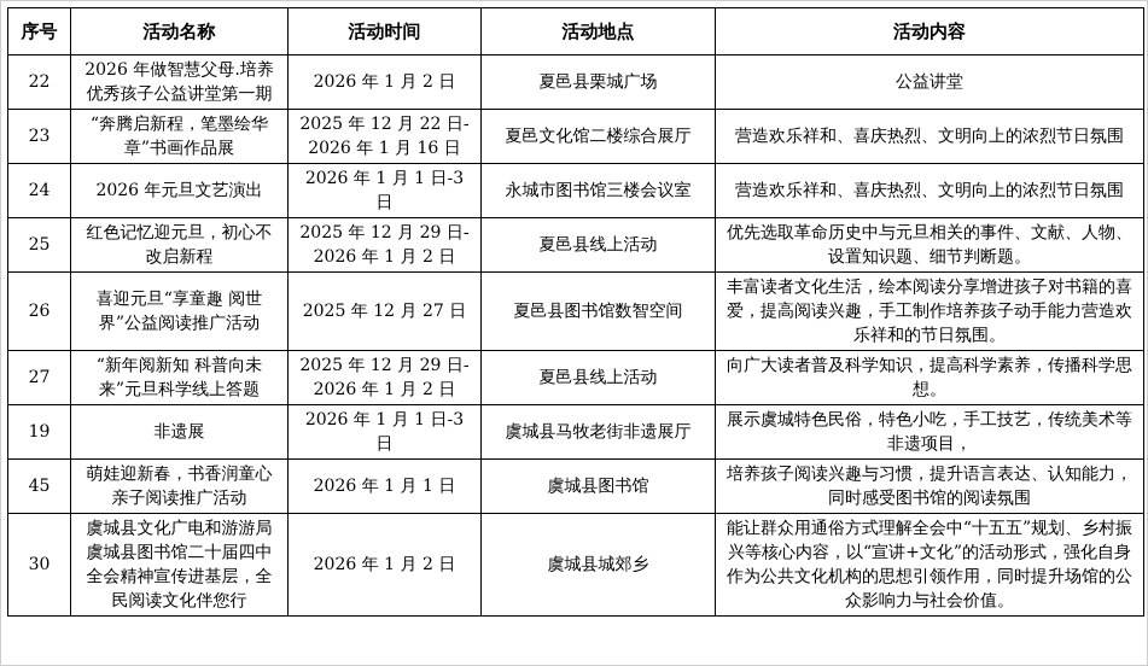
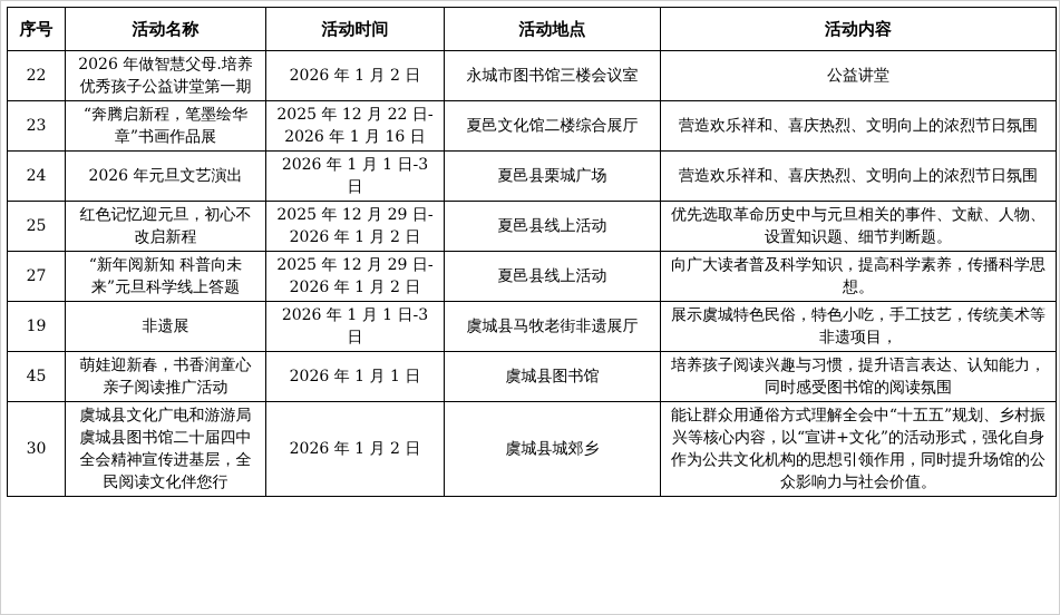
  序号	活动名称	活动时间	活动地点	活动内容
- 22	2026 年做智慧父母.培养优秀孩子公益讲堂第一期	2026 年 1 月 2 日	夏邑县栗城广场	公益讲堂
+ 22	2026 年做智慧父母.培养优秀孩子公益讲堂第一期	2026 年 1 月 2 日	永城市图书馆三楼会议室	公益讲堂
  23	“奔腾启新程，笔墨绘华章”书画作品展	2025 年 12 月 22 日-2026 年 1 月 16 日	夏邑文化馆二楼综合展厅	营造欢乐祥和、喜庆热烈、文明向上的浓烈节日氛围
- 24	2026 年元旦文艺演出	2026 年 1 月 1 日-3 日	永城市图书馆三楼会议室	营造欢乐祥和、喜庆热烈、文明向上的浓烈节日氛围
+ 24	2026 年元旦文艺演出	2026 年 1 月 1 日-3 日	夏邑县栗城广场	营造欢乐祥和、喜庆热烈、文明向上的浓烈节日氛围
  25	红色记忆迎元旦，初心不改启新程	2025 年 12 月 29 日-2026 年 1 月 2 日	夏邑县线上活动	优先选取革命历史中与元旦相关的事件、文献、人物、设置知识题、细节判断题。
- 26	喜迎元旦“享童趣 阅世界”公益阅读推广活动	2025 年 12 月 27 日	夏邑县图书馆数智空间	丰富读者文化生活，绘本阅读分享增进孩子对书籍的喜爱，提高阅读兴趣，手工制作培养孩子动手能力营造欢乐祥和的节日氛围。
  27	“新年阅新知 科普向未来”元旦科学线上答题	2025 年 12 月 29 日-2026 年 1 月 2 日	夏邑县线上活动	向广大读者普及科学知识，提高科学素养，传播科学思想。
  19	非遗展	2026 年 1 月 1 日-3 日	虞城县马牧老街非遗展厅	展示虞城特色民俗，特色小吃，手工技艺，传统美术等非遗项目，
  45	萌娃迎新春，书香润童心亲子阅读推广活动	2026 年 1 月 1 日	虞城县图书馆	培养孩子阅读兴趣与习惯，提升语言表达、认知能力，同时感受图书馆的阅读氛围
  30	虞城县文化广电和游游局虞城县图书馆二十届四中全会精神宣传进基层，全民阅读文化伴您行	2026 年 1 月 2 日	虞城县城郊乡	能让群众用通俗方式理解全会中“十五五”规划、乡村振兴等核心内容，以“宣讲+文化”的活动形式，强化自身作为公共文化机构的思想引领作用，同时提升场馆的公众影响力与社会价值。
